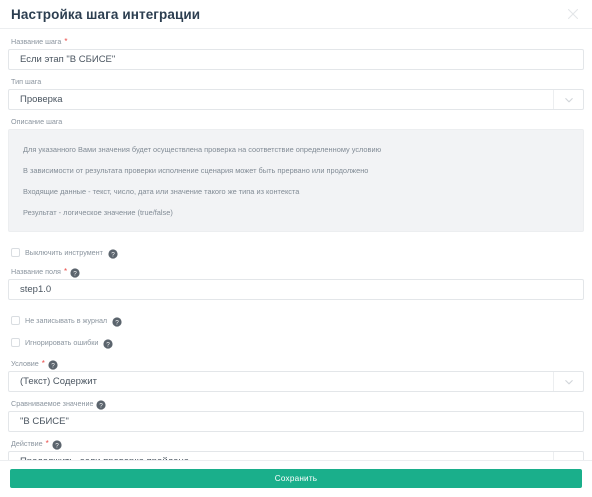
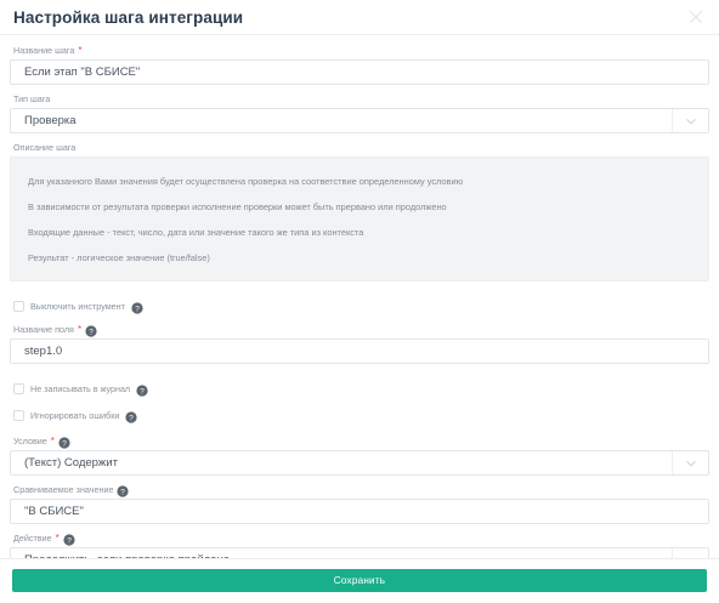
  Настройка шага интеграции
  Название шага
  *
  Если этап "В СБИСЕ"
  Тип шага
  Проверка
  Описание шага
  Для указанного Вами значения будет осуществлена проверка на соответствие определенному условию
- В зависимости от результата проверки исполнение сценария может быть прервано или продолжено
+ В зависимости от результата проверки исполнение проверки может быть прервано или продолжено
  Входящие данные - текст, число, дата или значение такого же типа из контекста
  Результат - логическое значение (true/false)
  Выключить инструмент
  Название поля
  *
  step1.0
  Не записывать в журнал
  Игнорировать ошибки
  Условие
  *
  (Текст) Содержит
  Сравниваемое значение
  "В СБИСЕ"
  Действие
  *
  Сохранить
